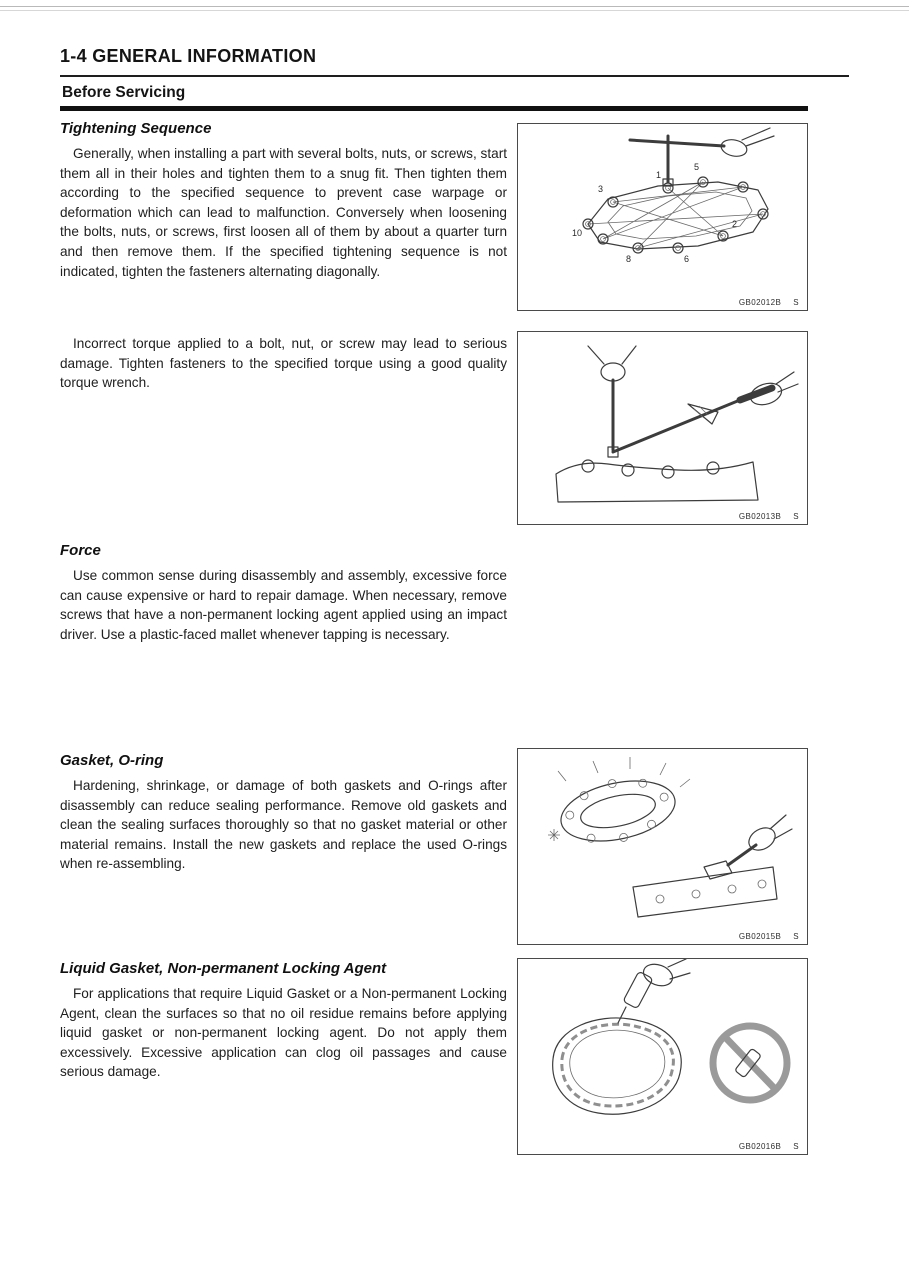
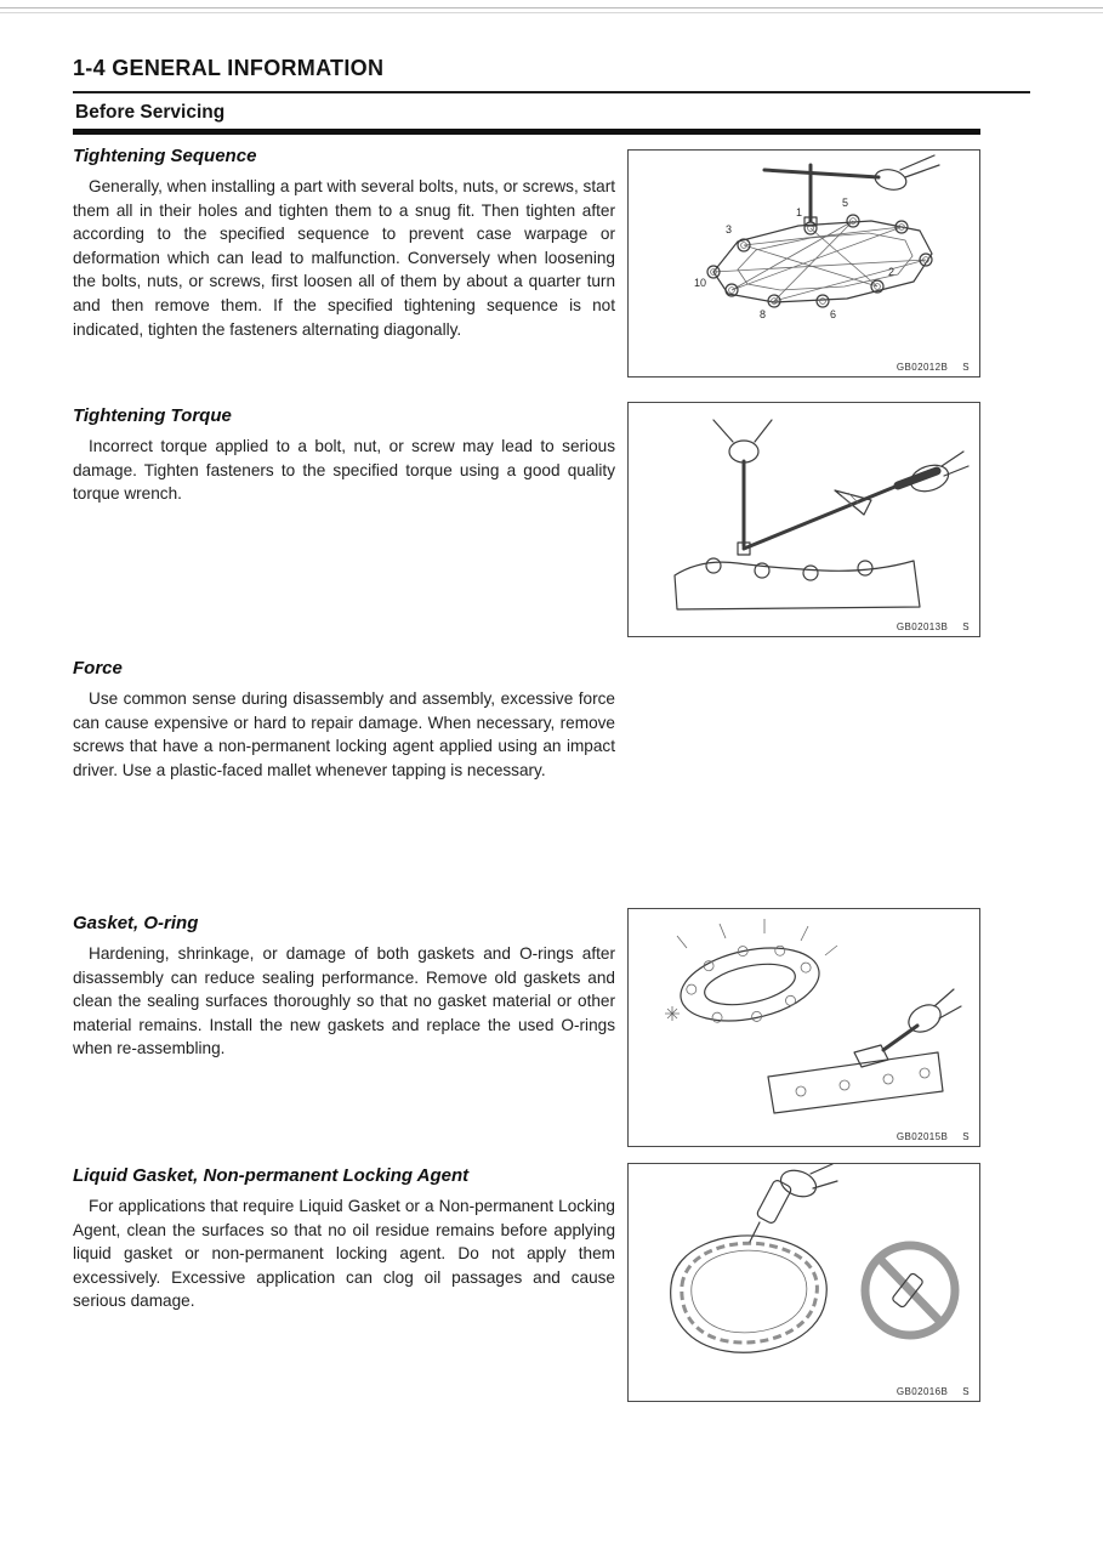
  1-4 GENERAL INFORMATION
  Before Servicing
  Tightening Sequence
- Generally, when installing a part with several bolts, nuts, or screws, start them all in their holes and tighten them to a snug fit. Then tighten them according to the specified sequence to prevent case warpage or deformation which can lead to malfunction. Conversely when loosening the bolts, nuts, or screws, first loosen all of them by about a quarter turn and then remove them. If the specified tightening sequence is not indicated, tighten the fasteners alternating diagonally.
+ Generally, when installing a part with several bolts, nuts, or screws, start them all in their holes and tighten them to a snug fit. Then tighten after according to the specified sequence to prevent case warpage or deformation which can lead to malfunction. Conversely when loosening the bolts, nuts, or screws, first loosen all of them by about a quarter turn and then remove them. If the specified tightening sequence is not indicated, tighten the fasteners alternating diagonally.
+ Tightening Torque
  Incorrect torque applied to a bolt, nut, or screw may lead to serious damage. Tighten fasteners to the specified torque using a good quality torque wrench.
  Force
  Use common sense during disassembly and assembly, excessive force can cause expensive or hard to repair damage. When necessary, remove screws that have a non-permanent locking agent applied using an impact driver. Use a plastic-faced mallet whenever tapping is necessary.
  Gasket, O-ring
  Hardening, shrinkage, or damage of both gaskets and O-rings after disassembly can reduce sealing performance. Remove old gaskets and clean the sealing surfaces thoroughly so that no gasket material or other material remains. Install the new gaskets and replace the used O-rings when re-assembling.
  Liquid Gasket, Non-permanent Locking Agent
  For applications that require Liquid Gasket or a Non-permanent Locking Agent, clean the surfaces so that no oil residue remains before applying liquid gasket or non-permanent locking agent. Do not apply them excessively. Excessive application can clog oil passages and cause serious damage.
  1
  2
  3
  5
  6
  8
  10
  GB02012B S
  GB02013B S
  GB02015B S
  GB02016B S
